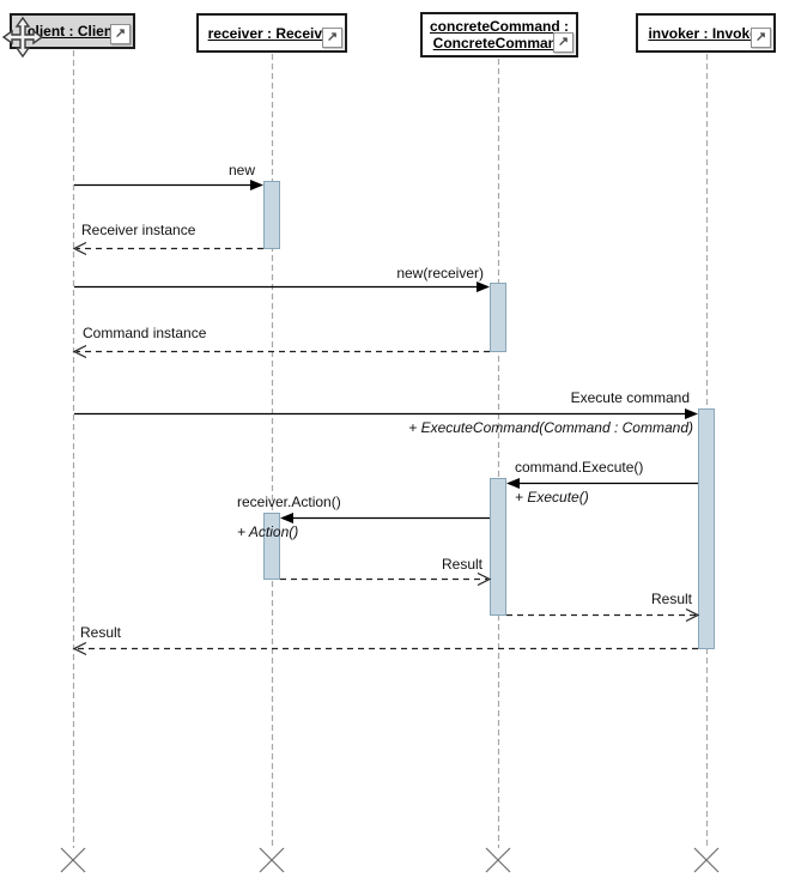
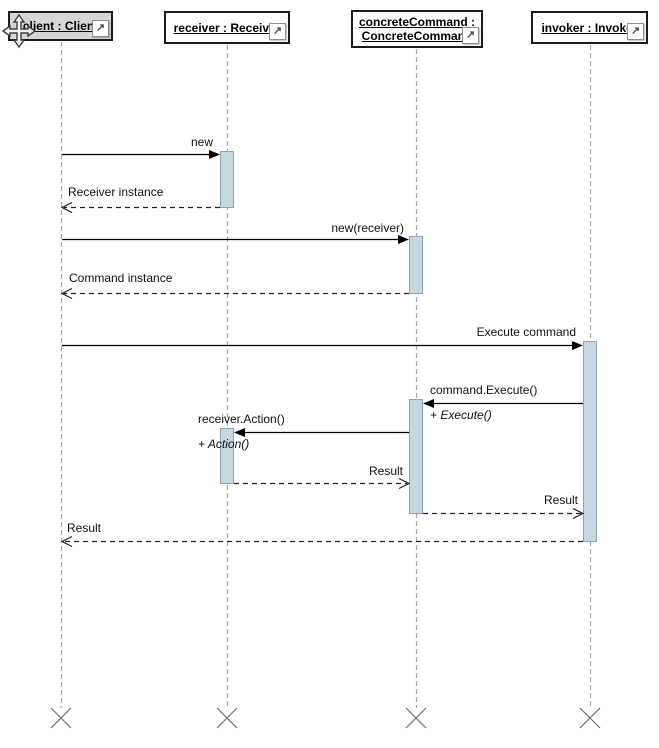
  client : Clien
  ↗
  receiver : Receiv
  ↗
  concreteCommand :
  ConcreteComma
  ↗
  invoker : Invok
  ↗
  new
  Receiver instance
  new(receiver)
  Command instance
  Execute command
- + ExecuteCommand(Command : Command)
  command.Execute()
  + Execute()
  receiver.Action()
  + Action()
  Result
  Result
  Result
